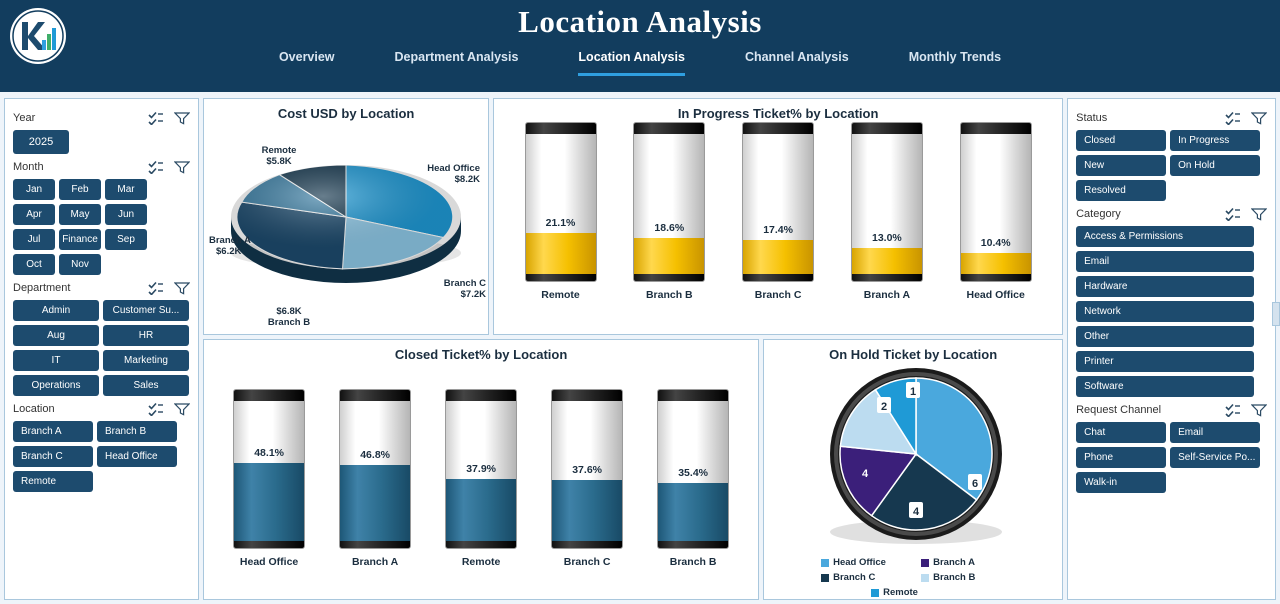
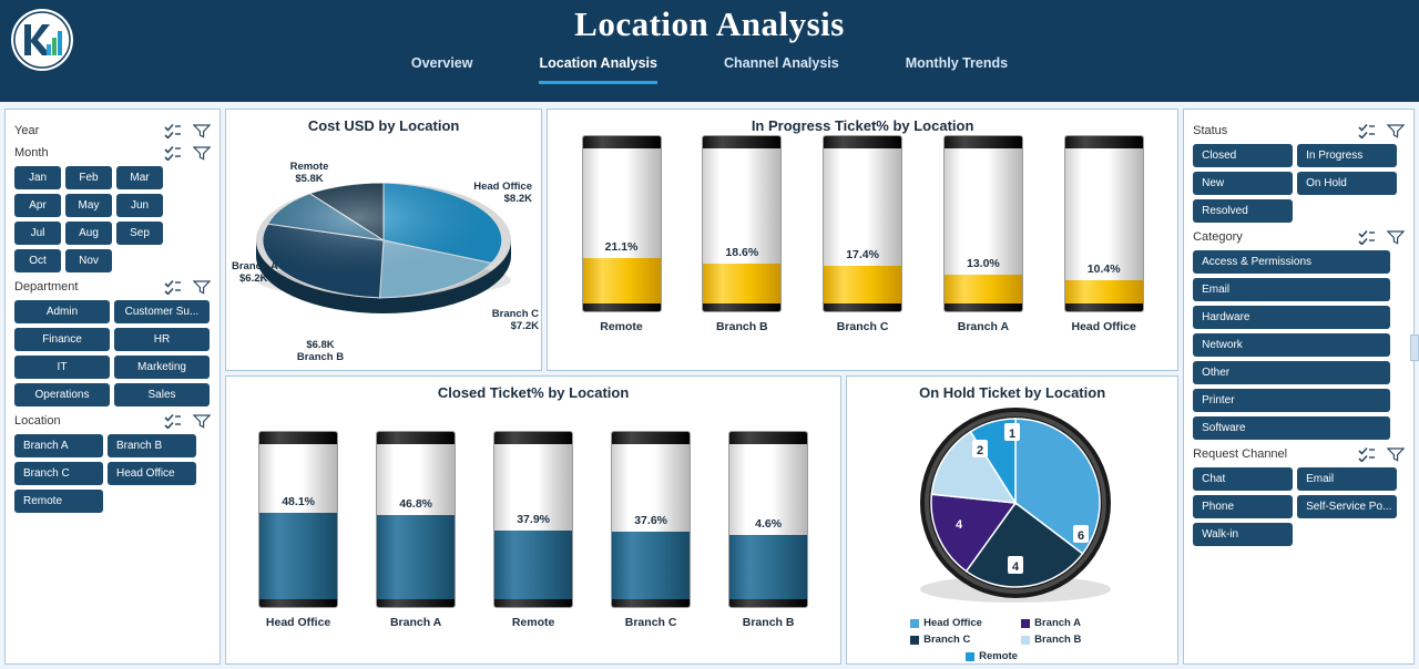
  Location Analysis
  Overview
- Department Analysis
  Location Analysis
  Channel Analysis
  Monthly Trends
  Year
- 2025
  Month
  Jan
  Feb
  Mar
  Apr
  May
  Jun
  Jul
- Finance
+ Aug
  Sep
  Oct
  Nov
  Department
  Admin
  Customer Su...
- Aug
+ Finance
  HR
  IT
  Marketing
  Operations
  Sales
  Location
  Branch A
  Branch B
  Branch C
  Head Office
  Remote
  Cost USD by Location
  Head Office
  $8.2K
  Branch C
  $7.2K
  Branch B
  $6.8K
  Branch A
  $6.2K
  Remote
  $5.8K
  In Progress Ticket% by Location
  21.1%
  Remote
  18.6%
  Branch B
  17.4%
  Branch C
  13.0%
  Branch A
  10.4%
  Head Office
  Closed Ticket% by Location
  48.1%
  Head Office
  46.8%
  Branch A
  37.9%
  Remote
  37.6%
  Branch C
- 35.4%
+ 4.6%
  Branch B
  On Hold Ticket by Location
  6
  4
  4
  2
  1
  Head Office
  Branch A
  Branch C
  Branch B
  Remote
  Status
  Closed
  In Progress
  New
  On Hold
  Resolved
  Category
  Access & Permissions
  Email
  Hardware
  Network
  Other
  Printer
  Software
  Request Channel
  Chat
  Email
  Phone
  Self-Service Po...
  Walk-in
